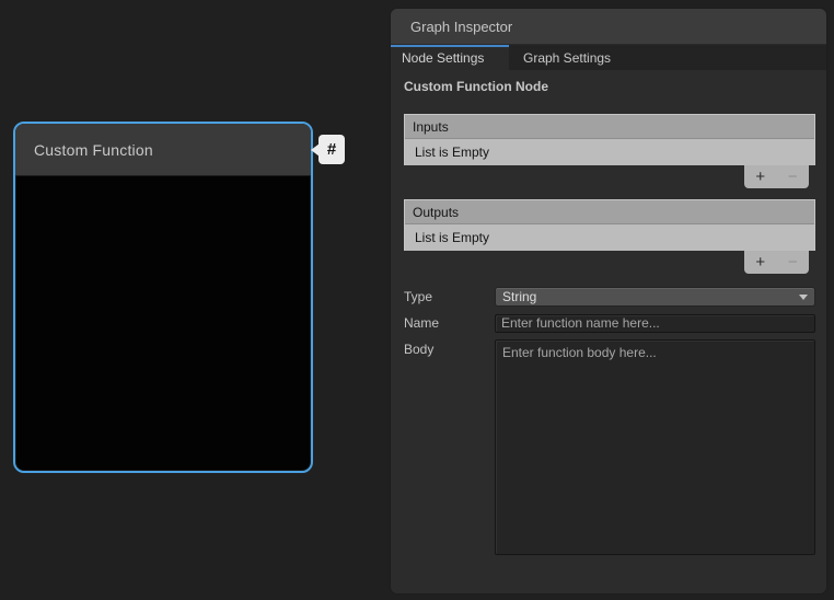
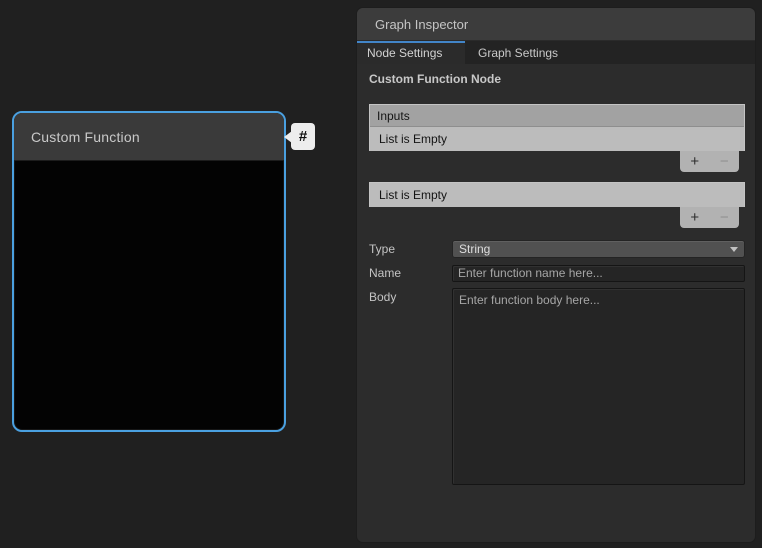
  Custom Function
  #
  Graph Inspector
  Node Settings
  Graph Settings
  Custom Function Node
  Inputs
  List is Empty
  +
- Outputs
  List is Empty
  +
  Type
  String
  Name
  Enter function name here...
  Body
  Enter function body here...
